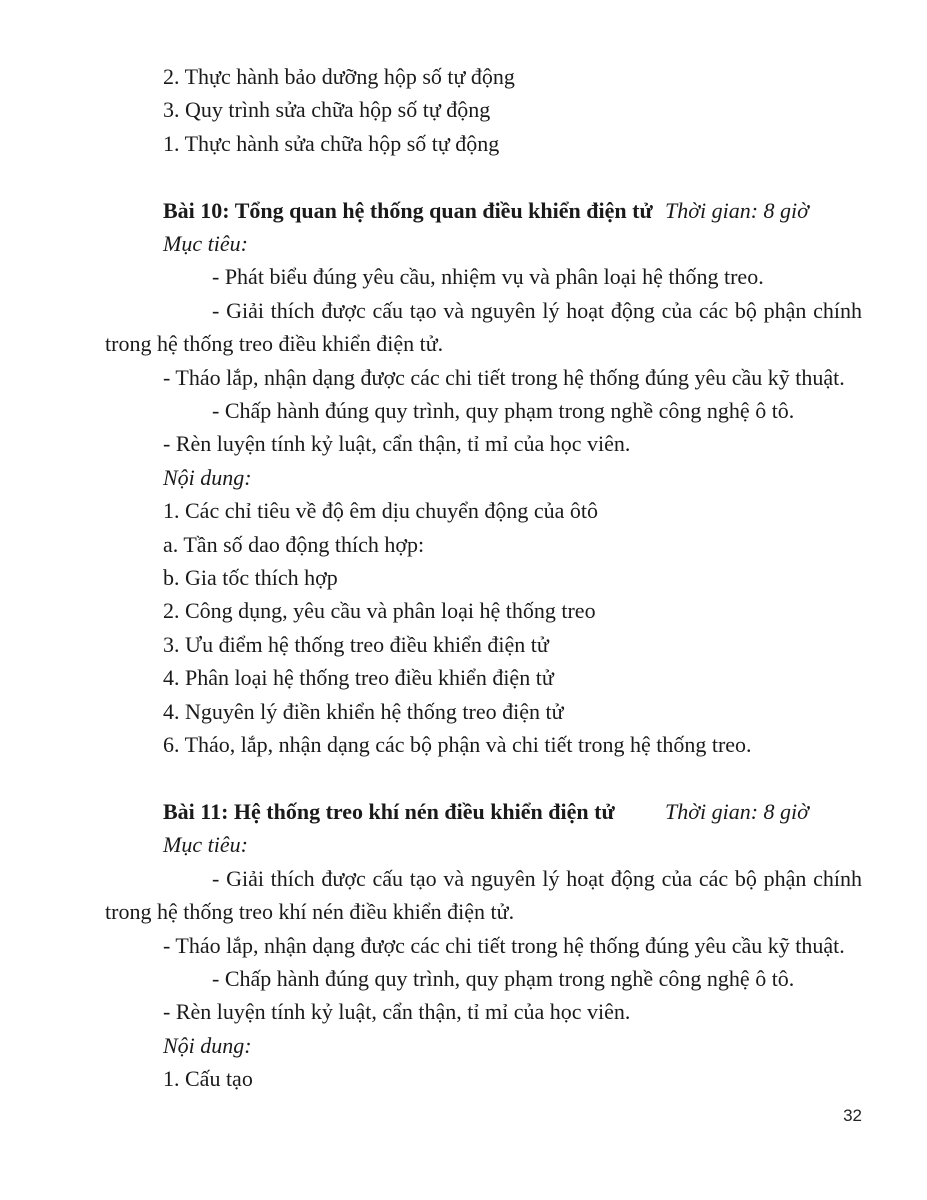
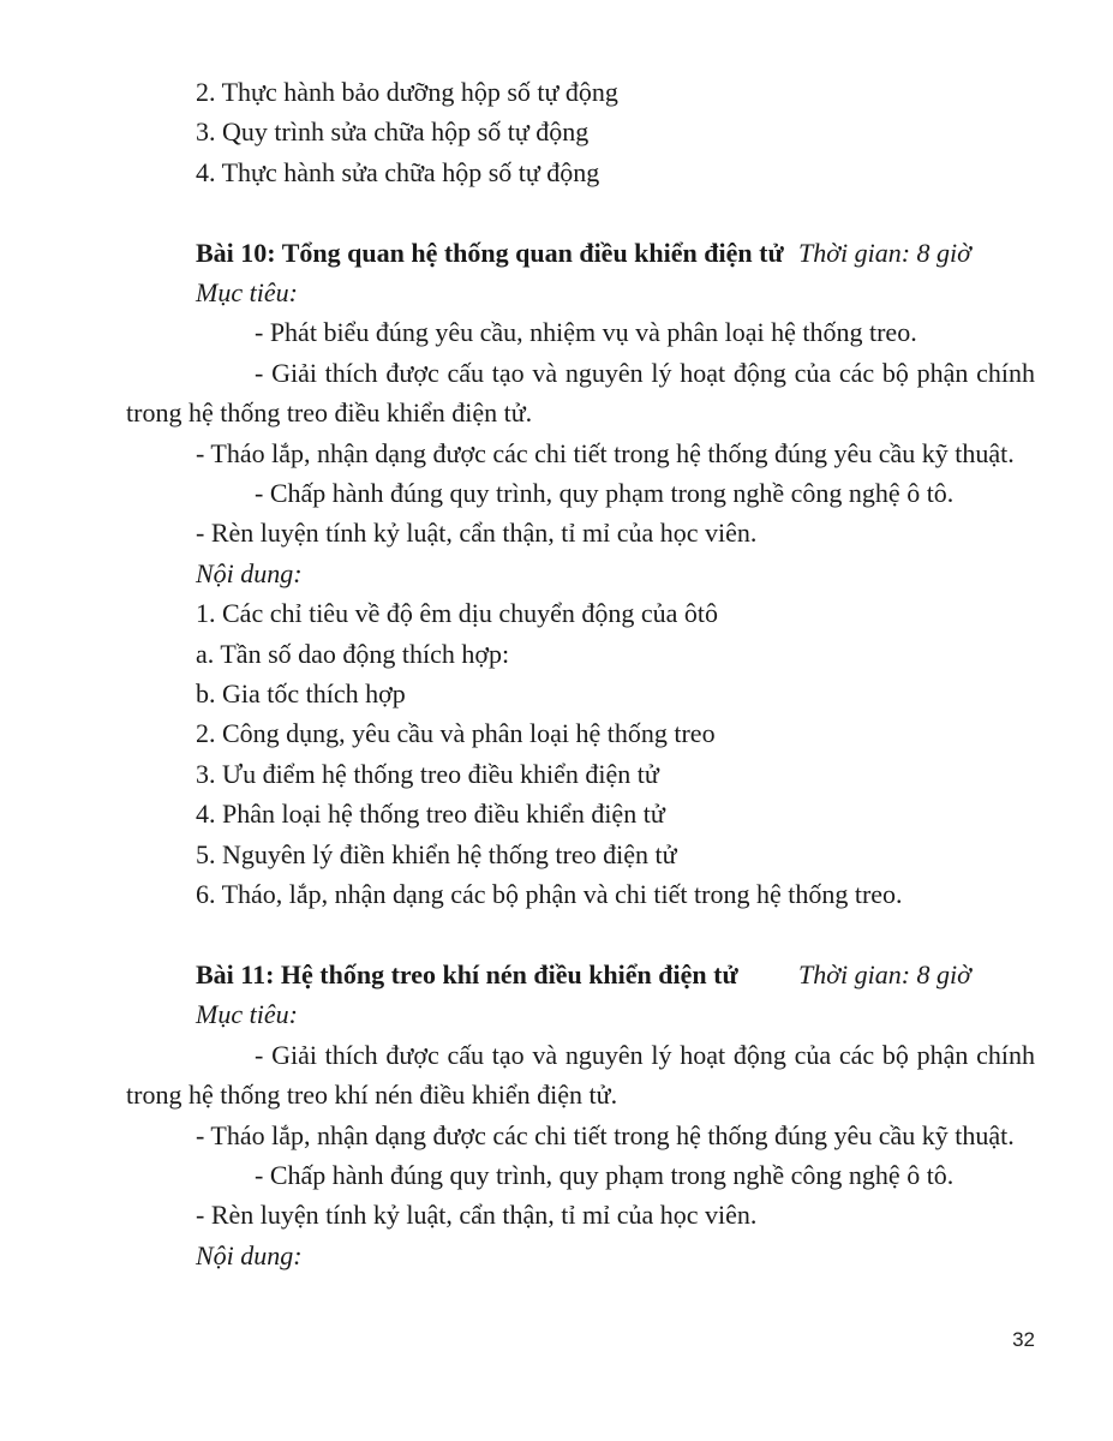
  2. Thực hành bảo dưỡng hộp số tự động
  3. Quy trình sửa chữa hộp số tự động
- 1. Thực hành sửa chữa hộp số tự động
+ 4. Thực hành sửa chữa hộp số tự động
  Bài 10: Tổng quan hệ thống quan điều khiển điện tử
  Thời gian: 8 giờ
  Mục tiêu:
  - Phát biểu đúng yêu cầu, nhiệm vụ và phân loại hệ thống treo.
  - Giải thích được cấu tạo và nguyên lý hoạt động của các bộ phận chính trong hệ thống treo điều khiển điện tử.
  - Tháo lắp, nhận dạng được các chi tiết trong hệ thống đúng yêu cầu kỹ thuật.
  - Chấp hành đúng quy trình, quy phạm trong nghề công nghệ ô tô.
  - Rèn luyện tính kỷ luật, cẩn thận, tỉ mỉ của học viên.
  Nội dung:
  1. Các chỉ tiêu về độ êm dịu chuyển động của ôtô
  a. Tần số dao động thích hợp:
  b. Gia tốc thích hợp
  2. Công dụng, yêu cầu và phân loại hệ thống treo
  3. Ưu điểm hệ thống treo điều khiển điện tử
  4. Phân loại hệ thống treo điều khiển điện tử
- 4. Nguyên lý điền khiển hệ thống treo điện tử
+ 5. Nguyên lý điền khiển hệ thống treo điện tử
  6. Tháo, lắp, nhận dạng các bộ phận và chi tiết trong hệ thống treo.
  Bài 11: Hệ thống treo khí nén điều khiển điện tử
  Thời gian: 8 giờ
  Mục tiêu:
  - Giải thích được cấu tạo và nguyên lý hoạt động của các bộ phận chính trong hệ thống treo khí nén điều khiển điện tử.
  - Tháo lắp, nhận dạng được các chi tiết trong hệ thống đúng yêu cầu kỹ thuật.
  - Chấp hành đúng quy trình, quy phạm trong nghề công nghệ ô tô.
  - Rèn luyện tính kỷ luật, cẩn thận, tỉ mỉ của học viên.
  Nội dung:
- 1. Cấu tạo
  32
